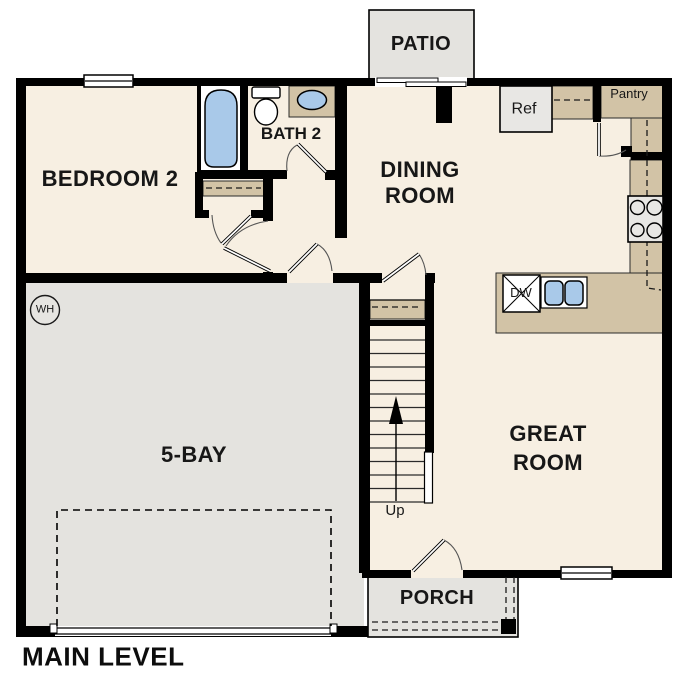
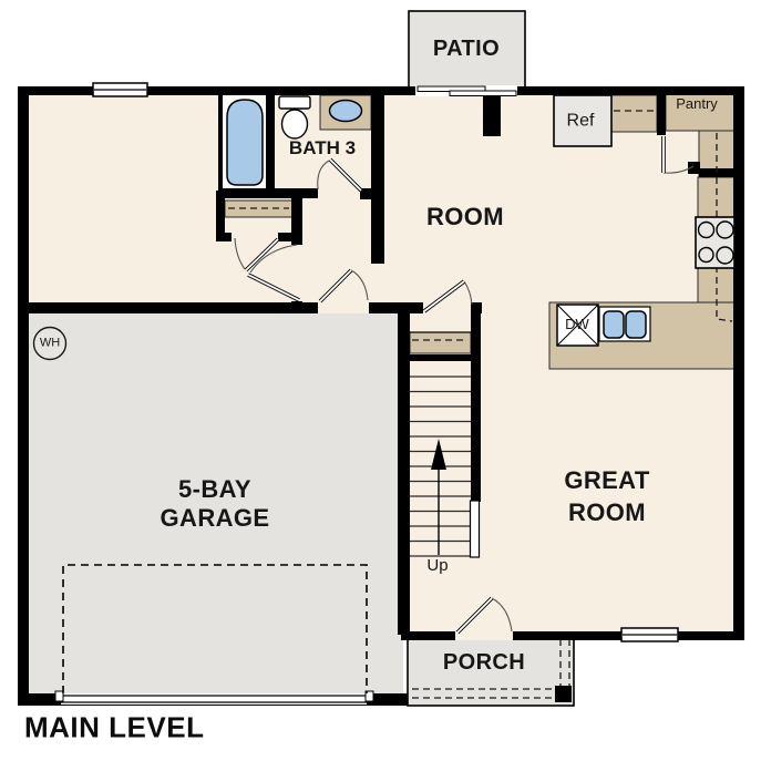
- BEDROOM 2
- BATH 2
+ BATH 3
- DINING
  ROOM
  GREAT
  ROOM
  5-BAY
+ GARAGE
  PATIO
  PORCH
  Ref
  Pantry
  DW
  Up
  WH
  MAIN LEVEL
